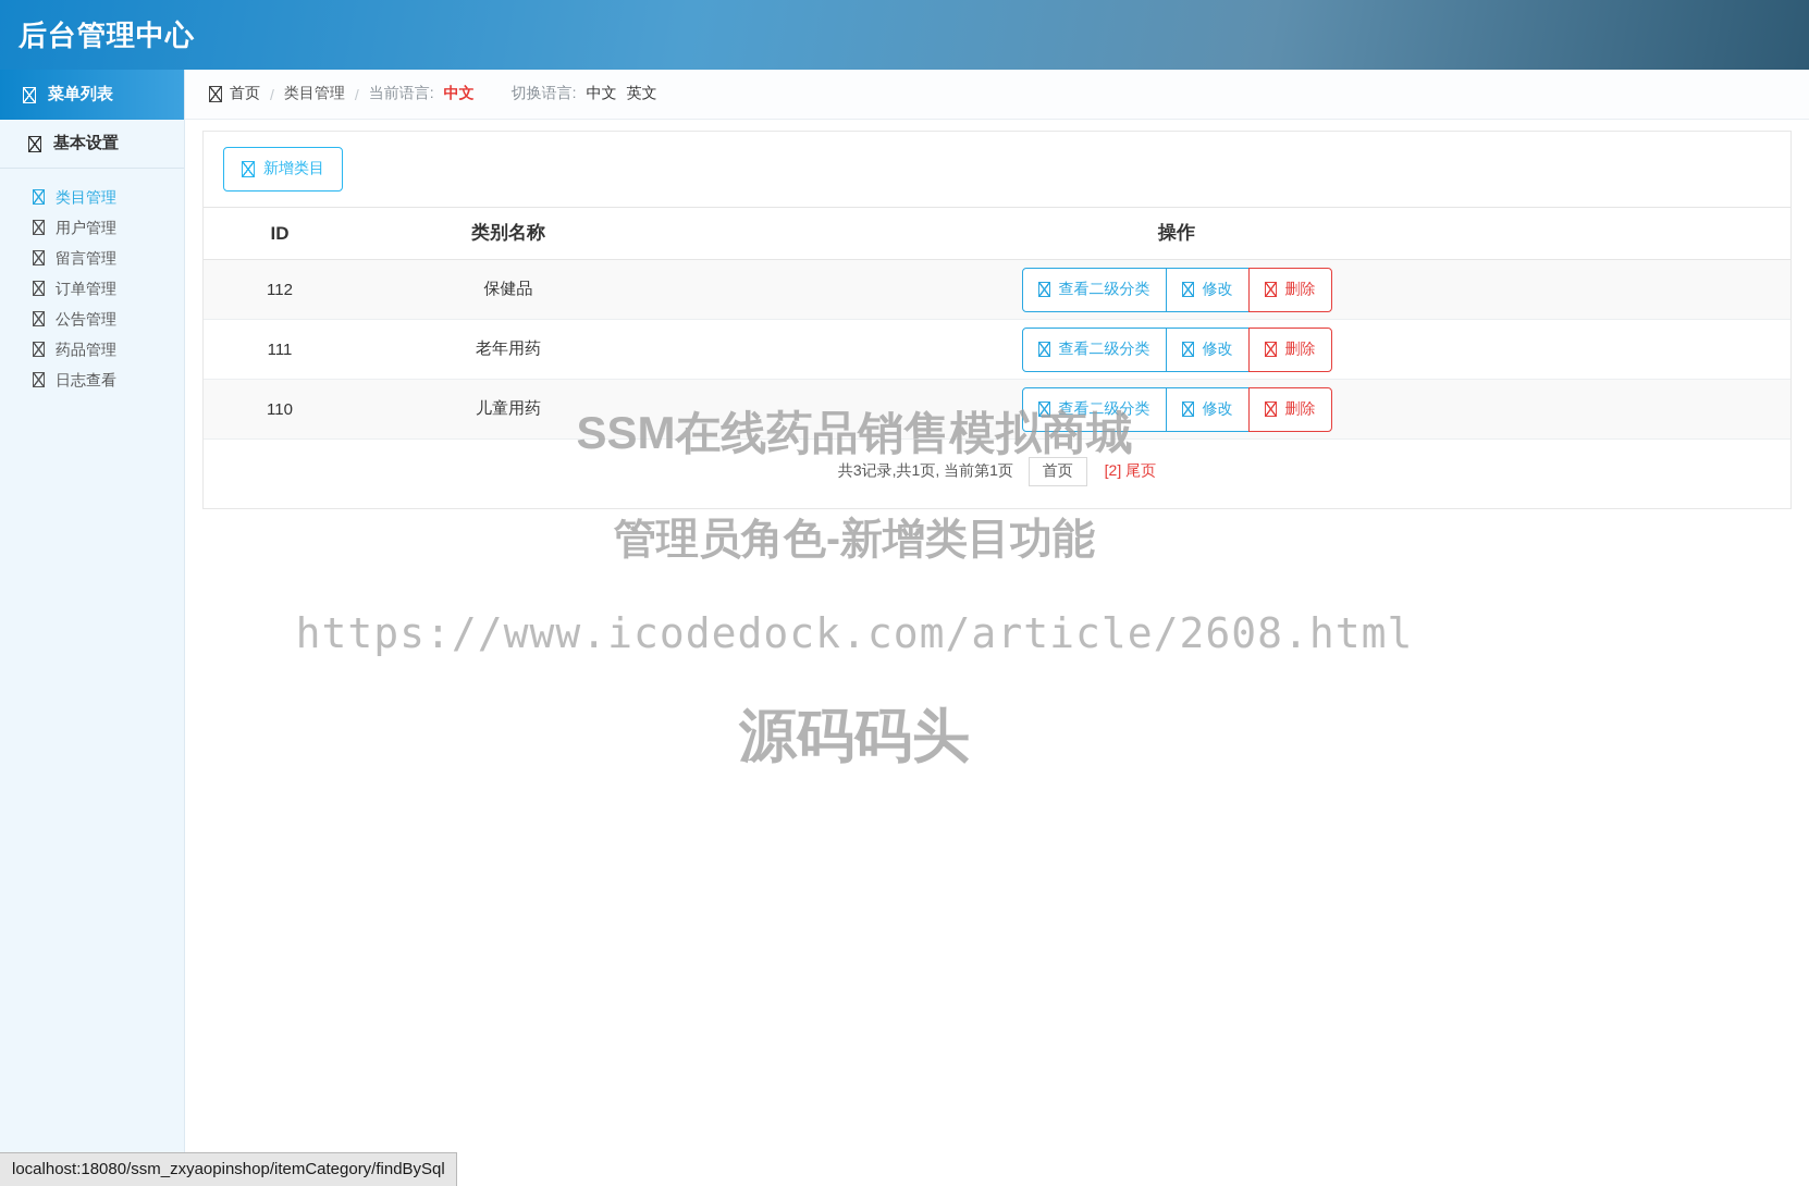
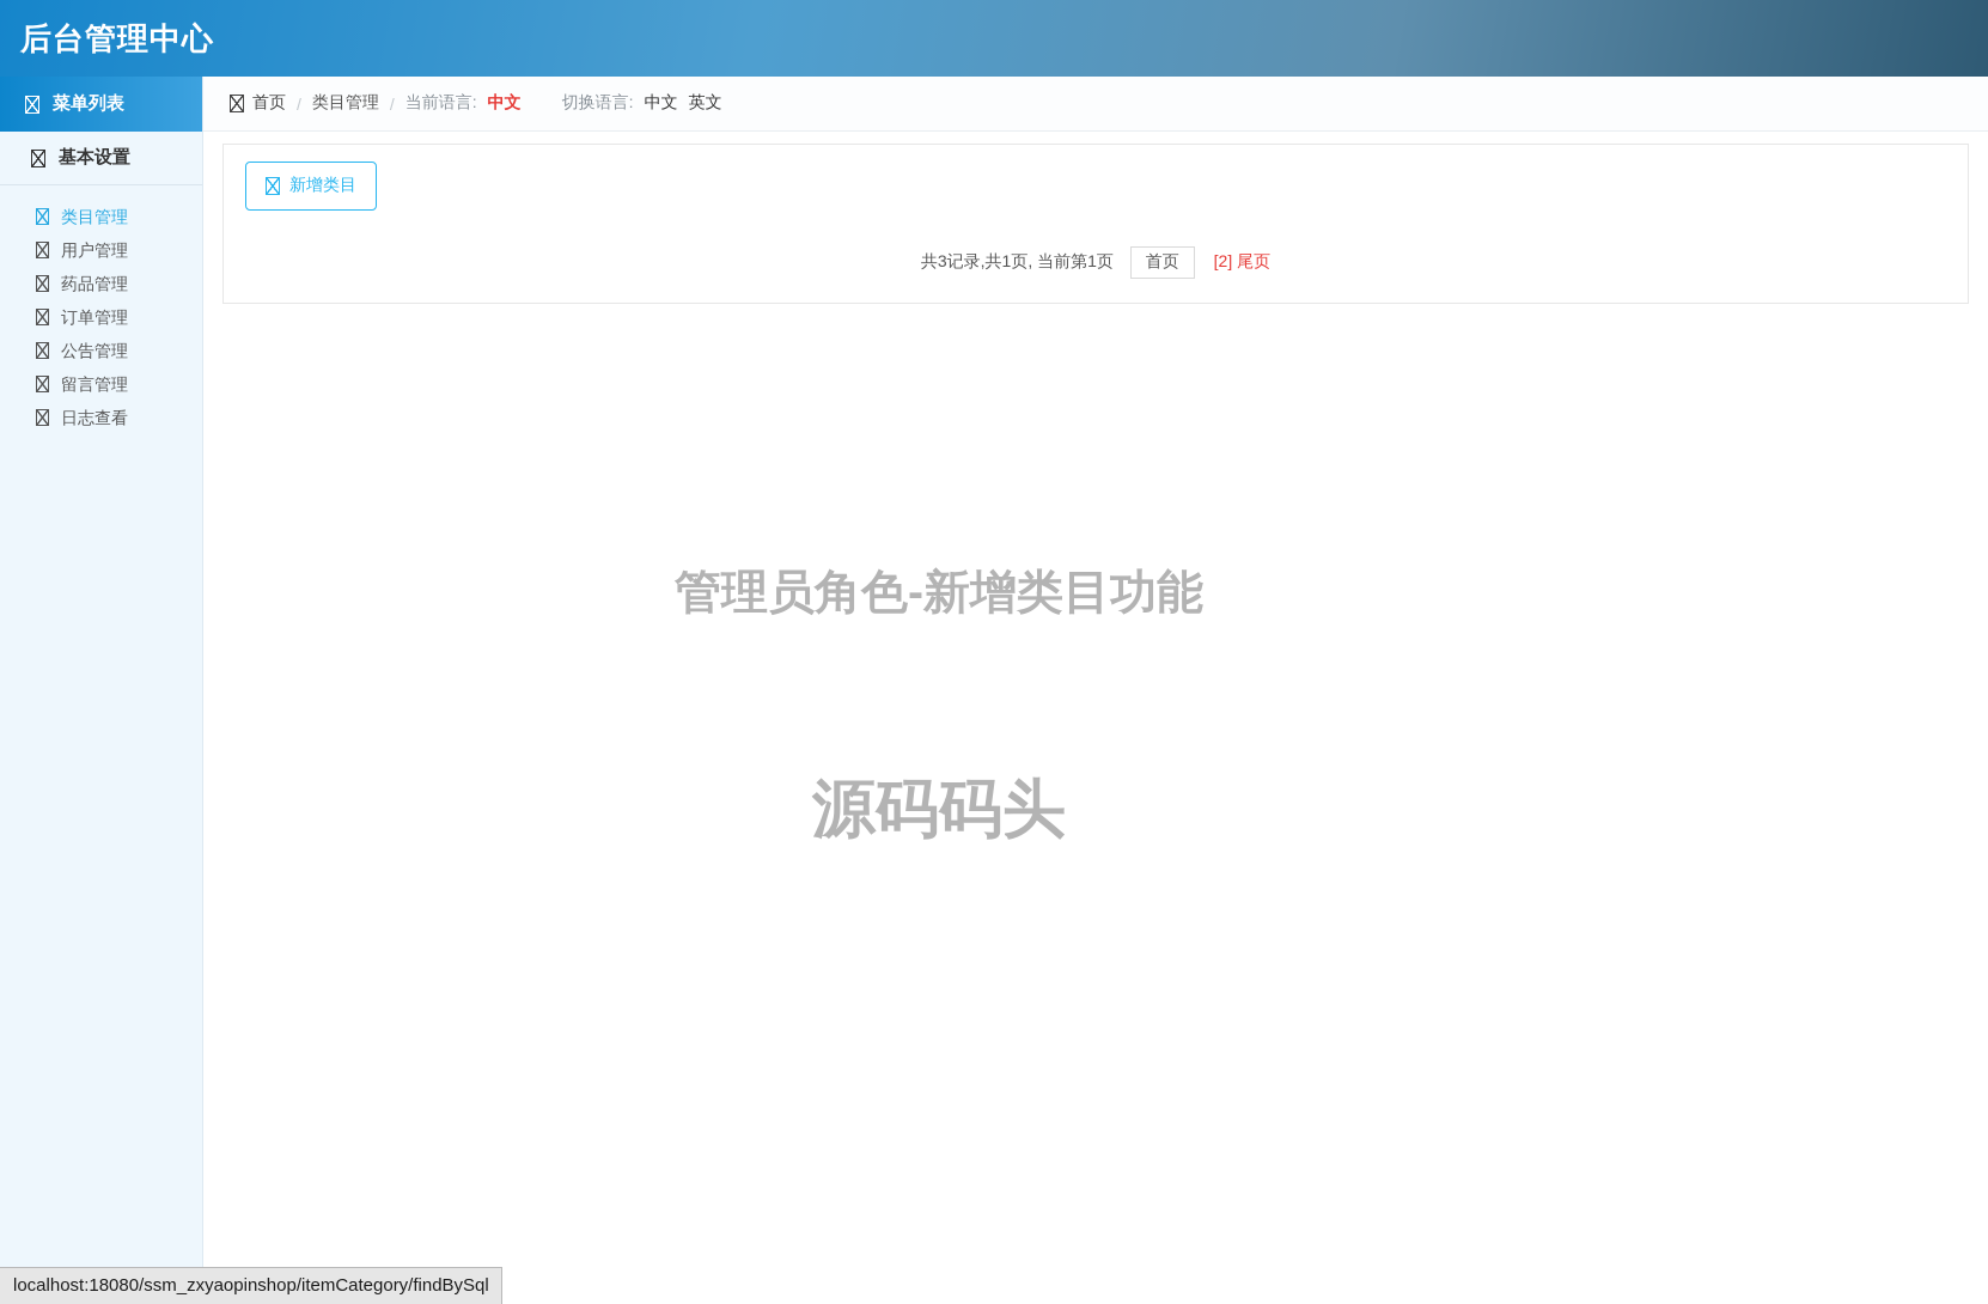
  后台管理中心
  菜单列表
  基本设置
  类目管理
  用户管理
- 留言管理
+ 药品管理
  订单管理
  公告管理
- 药品管理
+ 留言管理
  日志查看
  首页
  /
  类目管理
  /
  当前语言:
  中文
  切换语言:
  中文
  英文
  新增类目
- ID	类别名称	操作
- 112	保健品	查看二级分类 修改 删除
- 111	老年用药	查看二级分类 修改 删除
- 110	儿童用药	查看二级分类 修改 删除
  共3记录,共1页, 当前第1页 首页 [2] 尾页
- SSM在线药品销售模拟商城
  管理员角色-新增类目功能
- https://www.icodedock.com/article/2608.html
  源码码头
  localhost:18080/ssm_zxyaopinshop/itemCategory/findBySql
